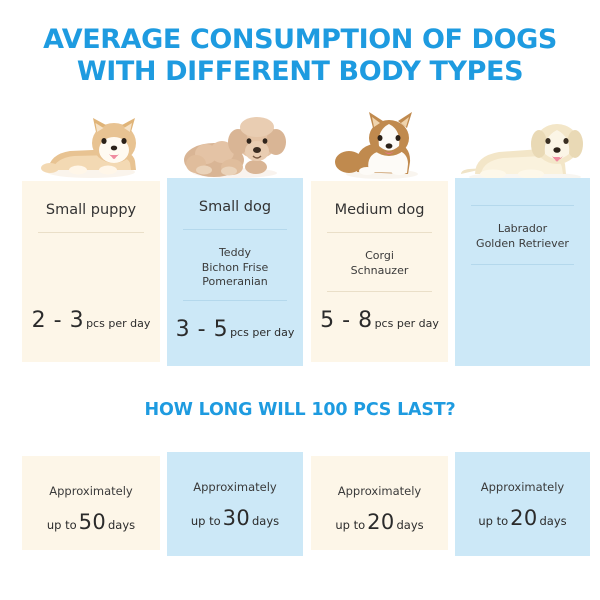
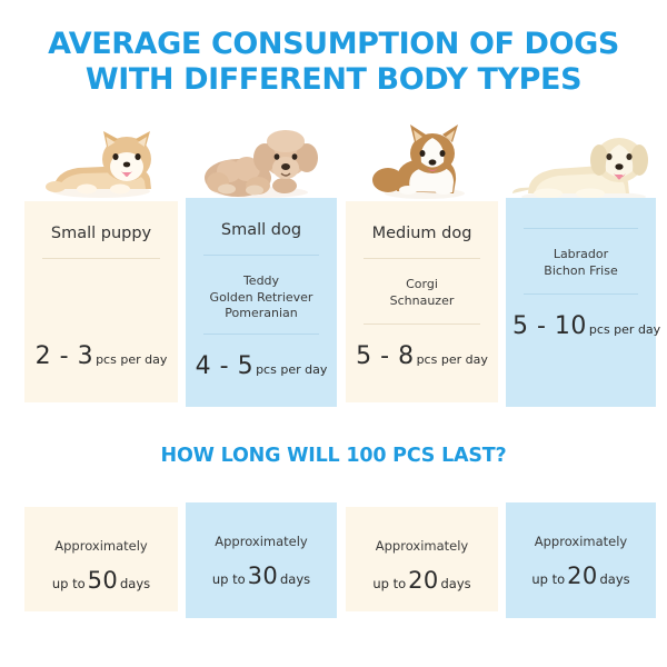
  AVERAGE CONSUMPTION OF DOGS
  WITH DIFFERENT BODY TYPES
  Small puppy
  2 - 3 pcs per day
  Small dog
  Teddy
- Bichon Frise
+ Golden Retriever
  Pomeranian
- 3 - 5 pcs per day
+ 4 - 5 pcs per day
  Medium dog
  Corgi
  Schnauzer
  5 - 8 pcs per day
  Labrador
- Golden Retriever
+ Bichon Frise
+ 5 - 10 pcs per day
  HOW LONG WILL 100 PCS LAST?
  Approximately
  up to 50 days
  Approximately
  up to 30 days
  Approximately
  up to 20 days
  Approximately
  up to 20 days
